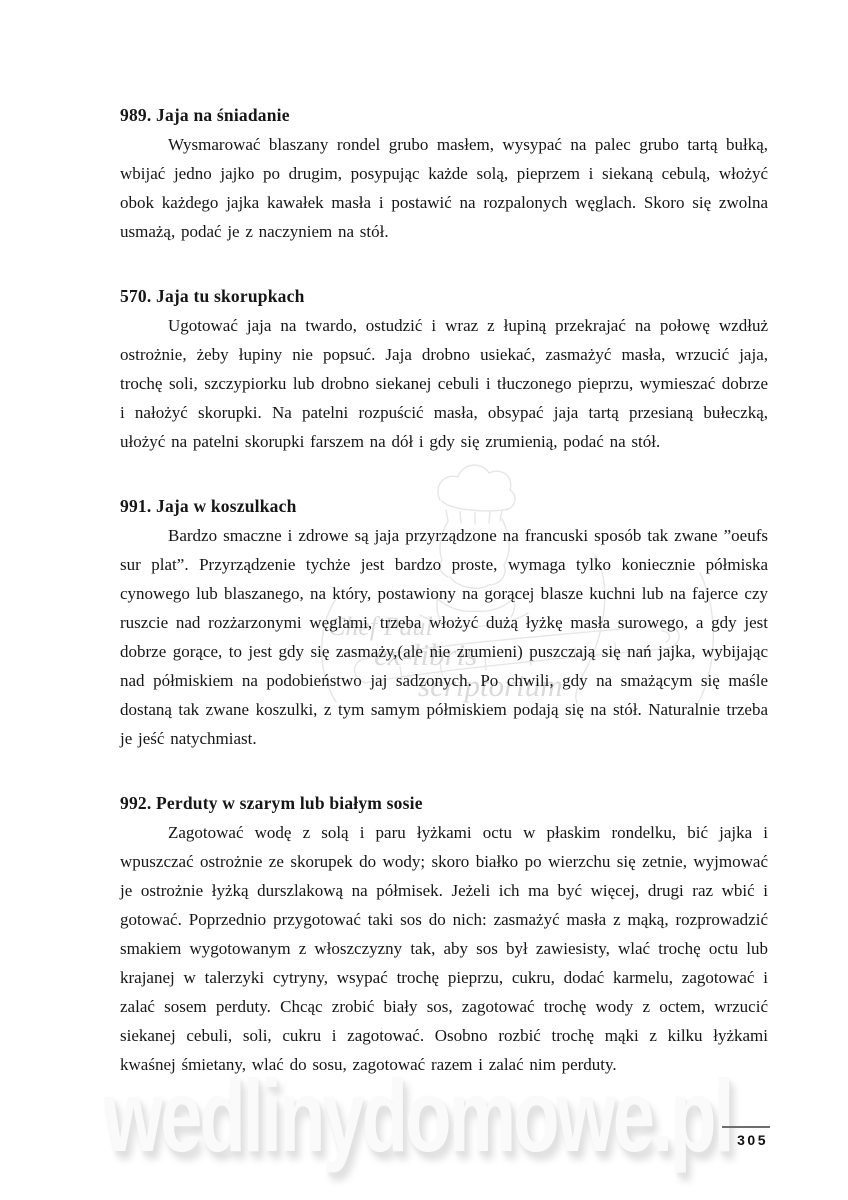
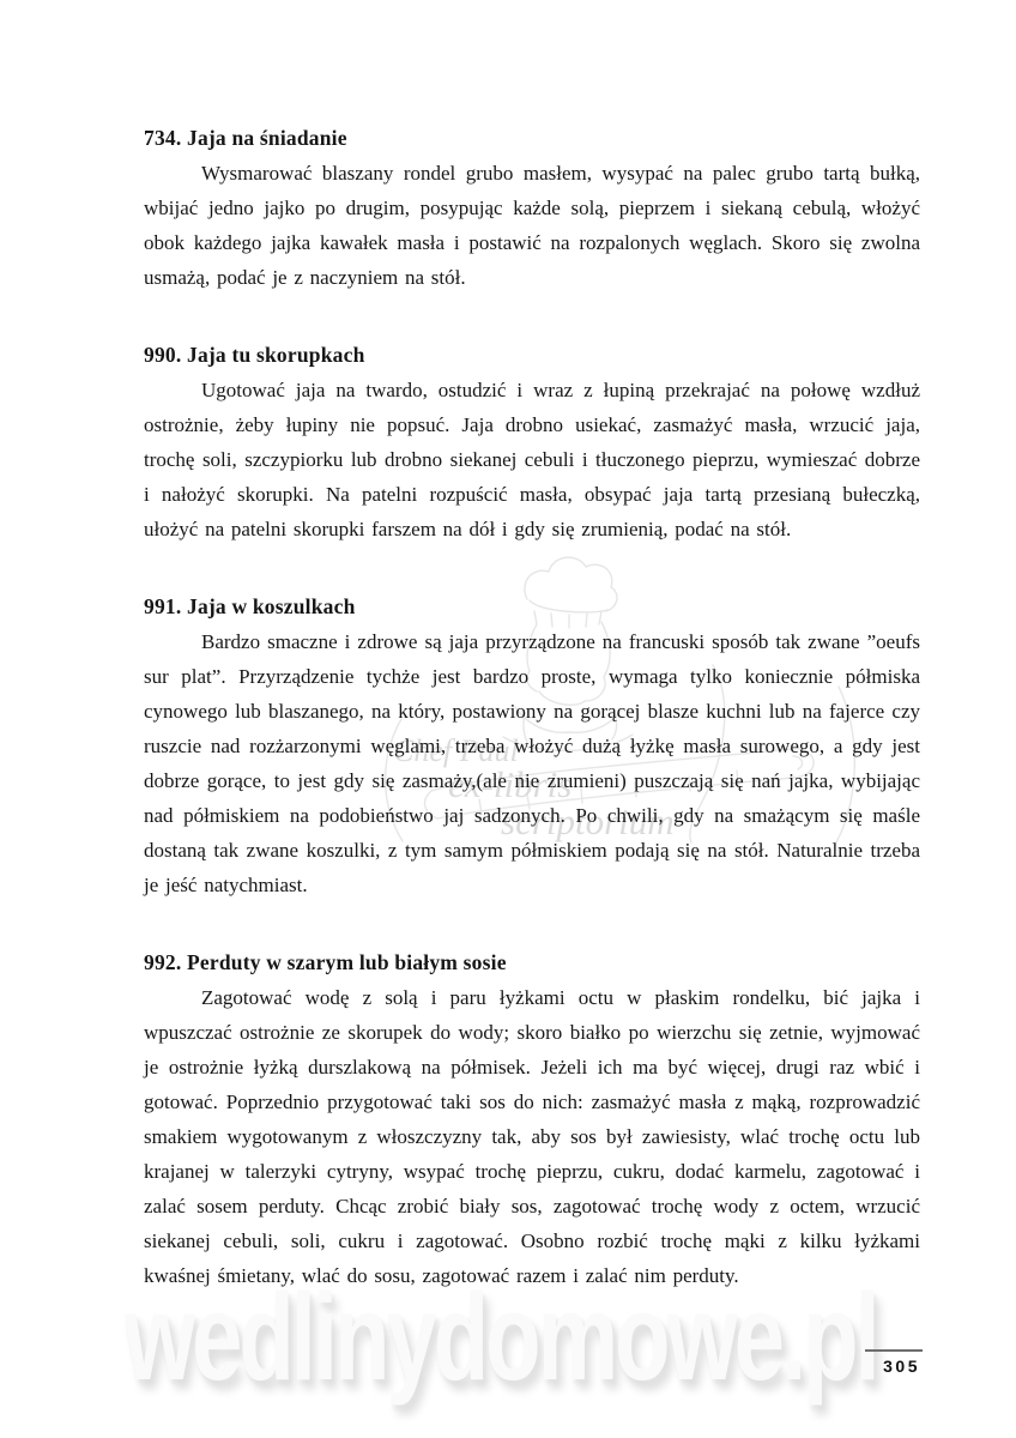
  Chef Paul
  ex-libris
  scriptorium
  wedlinydomowe.pl
- 989. Jaja na śniadanie
+ 734. Jaja na śniadanie
  Wysmarować blaszany rondel grubo masłem, wysypać na palec grubo tartą bułką, wbijać jedno jajko po drugim, posypując każde solą, pieprzem i siekaną cebulą, włożyć obok każdego jajka kawałek masła i postawić na rozpalonych węglach. Skoro się zwolna usmażą, podać je z naczyniem na stół.
- 570. Jaja tu skorupkach
+ 990. Jaja tu skorupkach
  Ugotować jaja na twardo, ostudzić i wraz z łupiną przekrajać na połowę wzdłuż ostrożnie, żeby łupiny nie popsuć. Jaja drobno usiekać, zasmażyć masła, wrzucić jaja, trochę soli, szczypiorku lub drobno siekanej cebuli i tłuczonego pieprzu, wymieszać dobrze i nałożyć skorupki. Na patelni rozpuścić masła, obsypać jaja tartą przesianą bułeczką, ułożyć na patelni skorupki farszem na dół i gdy się zrumienią, podać na stół.
  991. Jaja w koszulkach
  Bardzo smaczne i zdrowe są jaja przyrządzone na francuski sposób tak zwane ”oeufs sur plat”. Przyrządzenie tychże jest bardzo proste, wymaga tylko koniecznie półmiska cynowego lub blaszanego, na który, postawiony na gorącej blasze kuchni lub na fajerce czy ruszcie nad rozżarzonymi węglami, trzeba włożyć dużą łyżkę masła surowego, a gdy jest dobrze gorące, to jest gdy się zasmaży,(ale nie zrumieni) puszczają się nań jajka, wybijając nad półmiskiem na podobieństwo jaj sadzonych. Po chwili, gdy na smażącym się maśle dostaną tak zwane koszulki, z tym samym półmiskiem podają się na stół. Naturalnie trzeba je jeść natychmiast.
  992. Perduty w szarym lub białym sosie
  Zagotować wodę z solą i paru łyżkami octu w płaskim rondelku, bić jajka i wpuszczać ostrożnie ze skorupek do wody; skoro białko po wierzchu się zetnie, wyjmować je ostrożnie łyżką durszlakową na półmisek. Jeżeli ich ma być więcej, drugi raz wbić i gotować. Poprzednio przygotować taki sos do nich: zasmażyć masła z mąką, rozprowadzić smakiem wygotowanym z włoszczyzny tak, aby sos był zawiesisty, wlać trochę octu lub krajanej w talerzyki cytryny, wsypać trochę pieprzu, cukru, dodać karmelu, zagotować i zalać sosem perduty. Chcąc zrobić biały sos, zagotować trochę wody z octem, wrzucić siekanej cebuli, soli, cukru i zagotować. Osobno rozbić trochę mąki z kilku łyżkami kwaśnej śmietany, wlać do sosu, zagotować razem i zalać nim perduty.
  305
